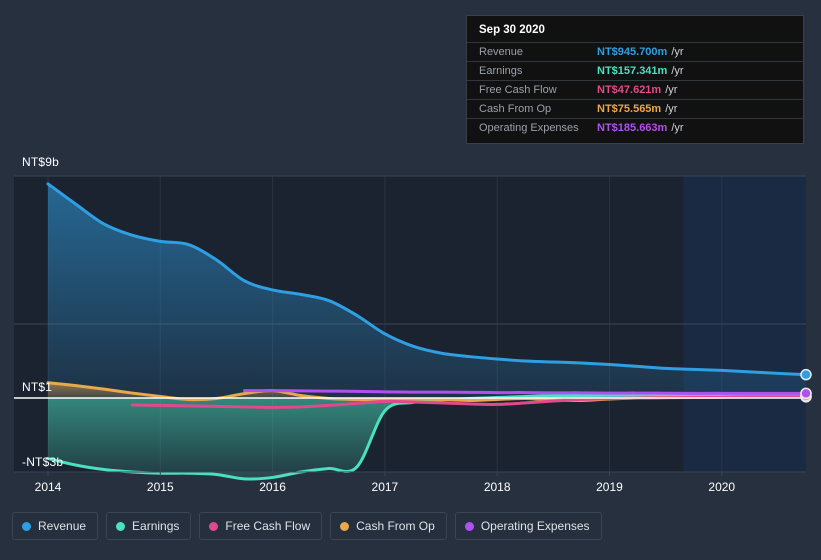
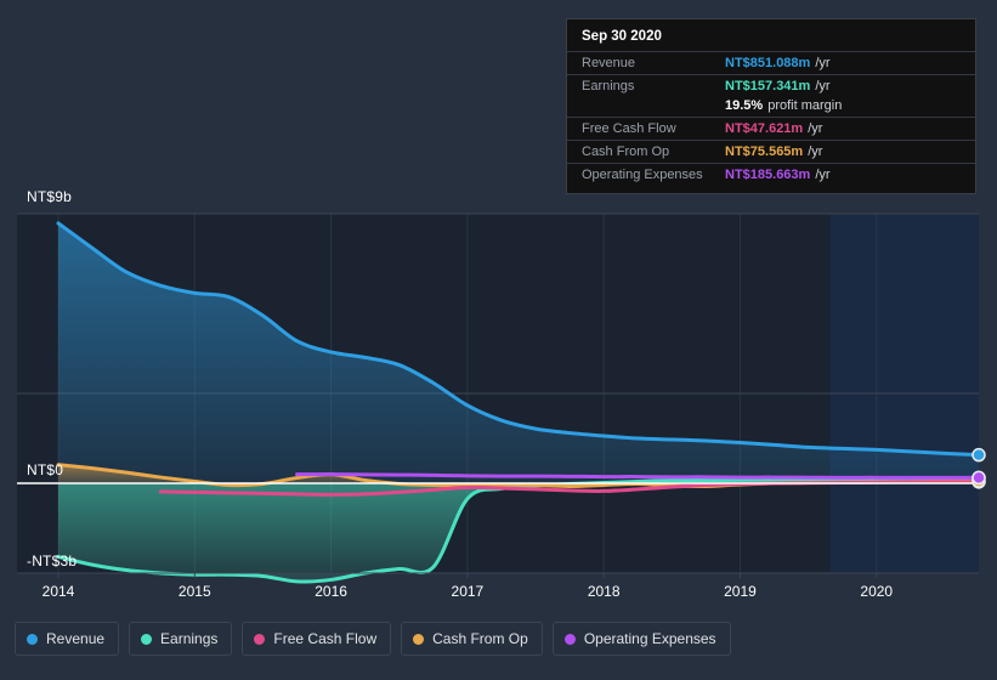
  NT$9b
- NT$1
+ NT$0
  -NT$3b
  2014
  2015
  2016
  2017
  2018
  2019
  2020
  Sep 30 2020
  Revenue
- NT$945.700m
+ NT$851.088m
  /yr
  Earnings
  NT$157.341m
  /yr
+ 19.5%
+ profit margin
  Free Cash Flow
  NT$47.621m
  /yr
  Cash From Op
  NT$75.565m
  /yr
  Operating Expenses
  NT$185.663m
  /yr
  Revenue
  Earnings
  Free Cash Flow
  Cash From Op
  Operating Expenses
